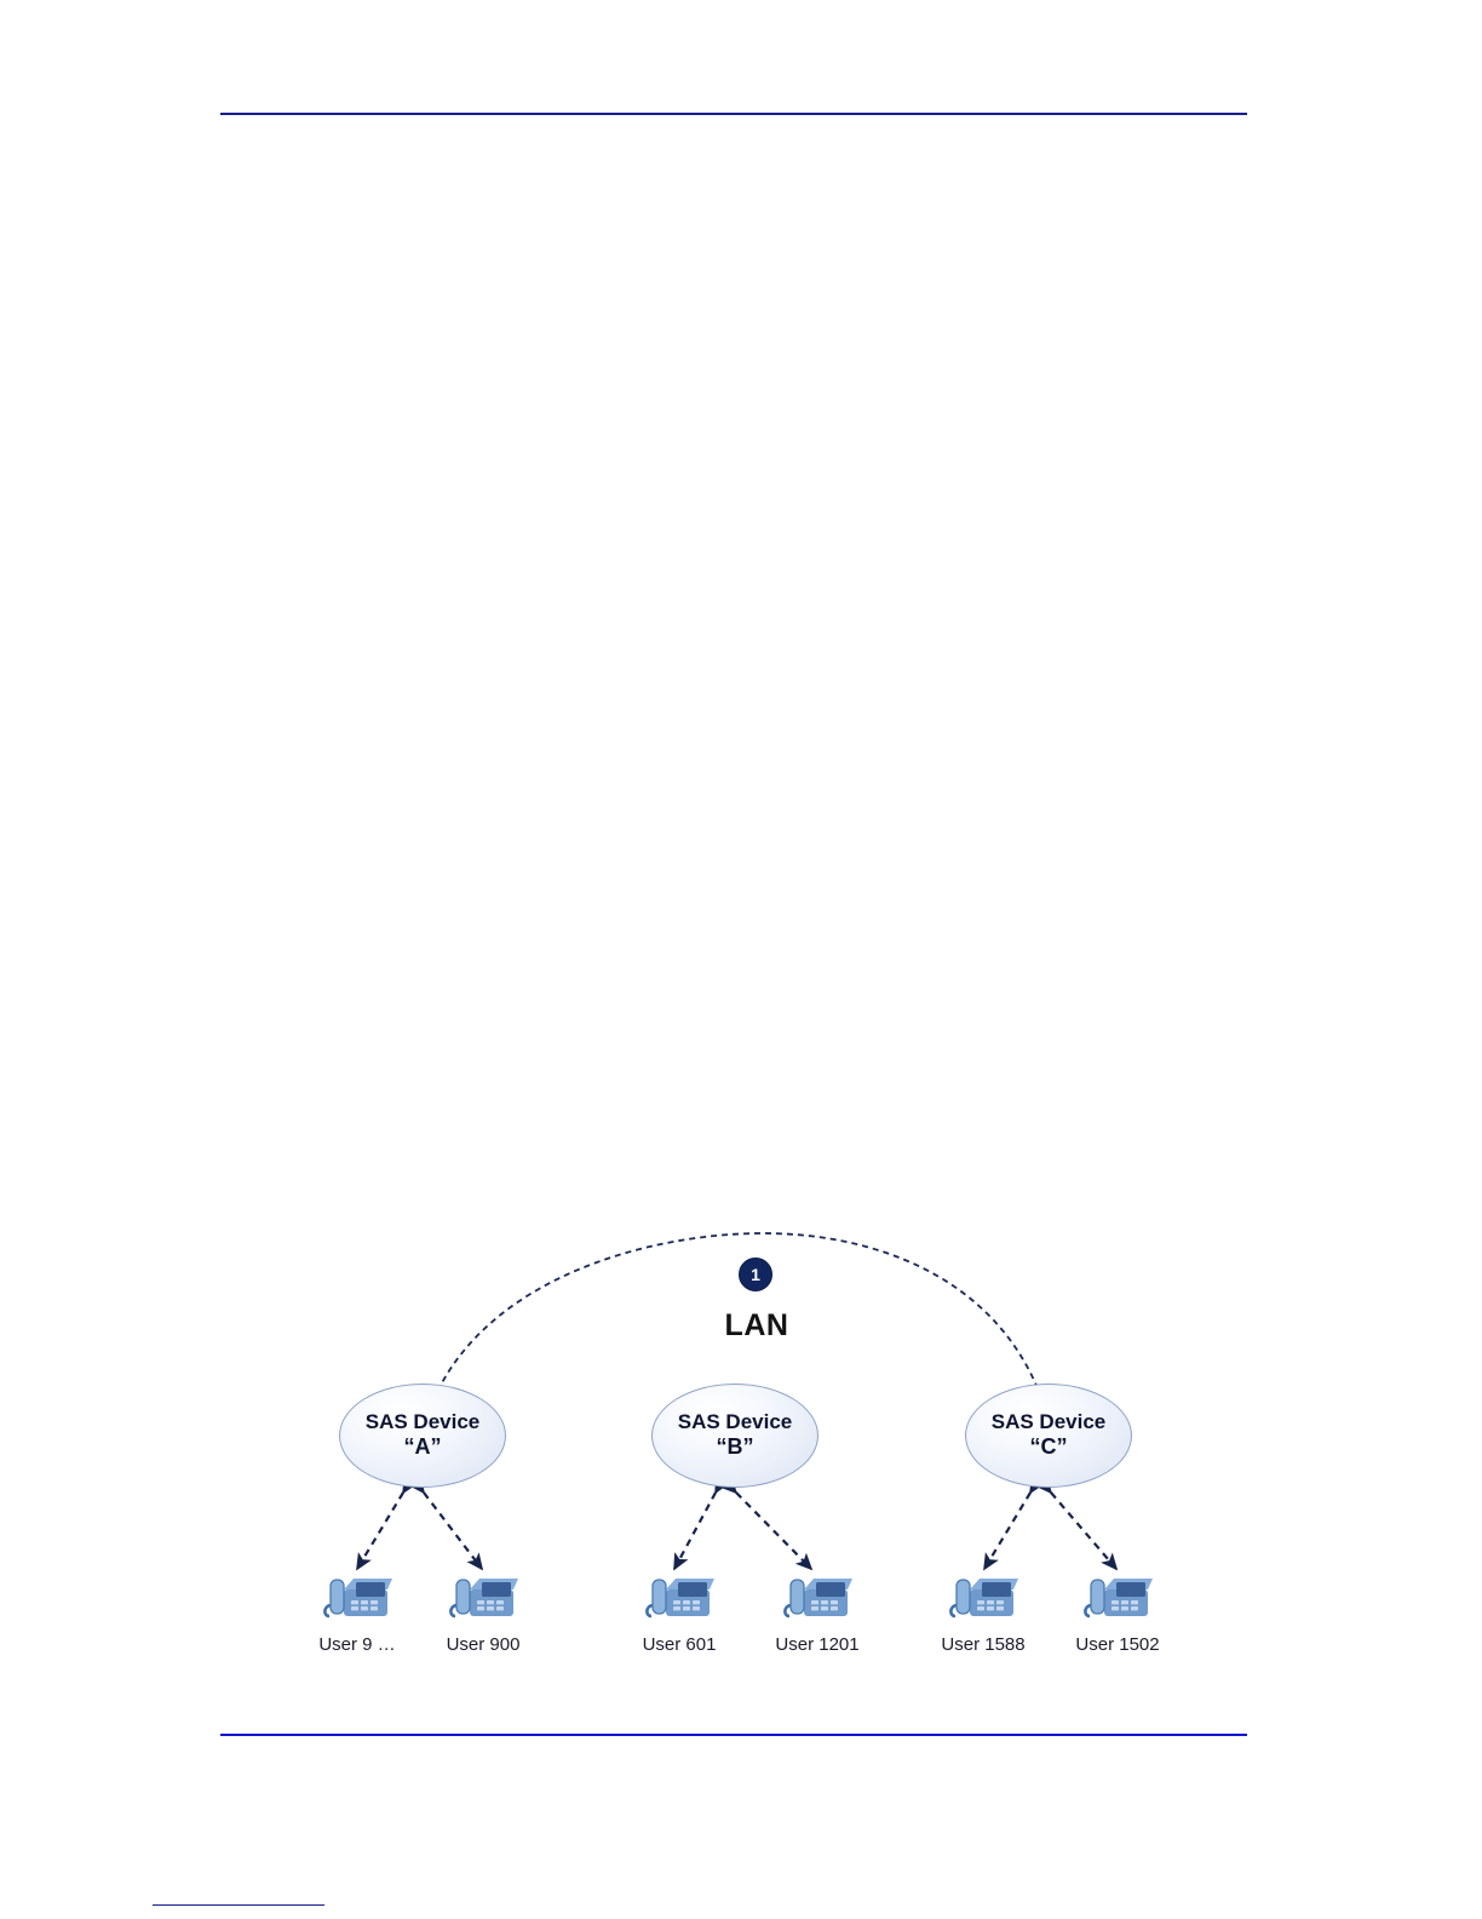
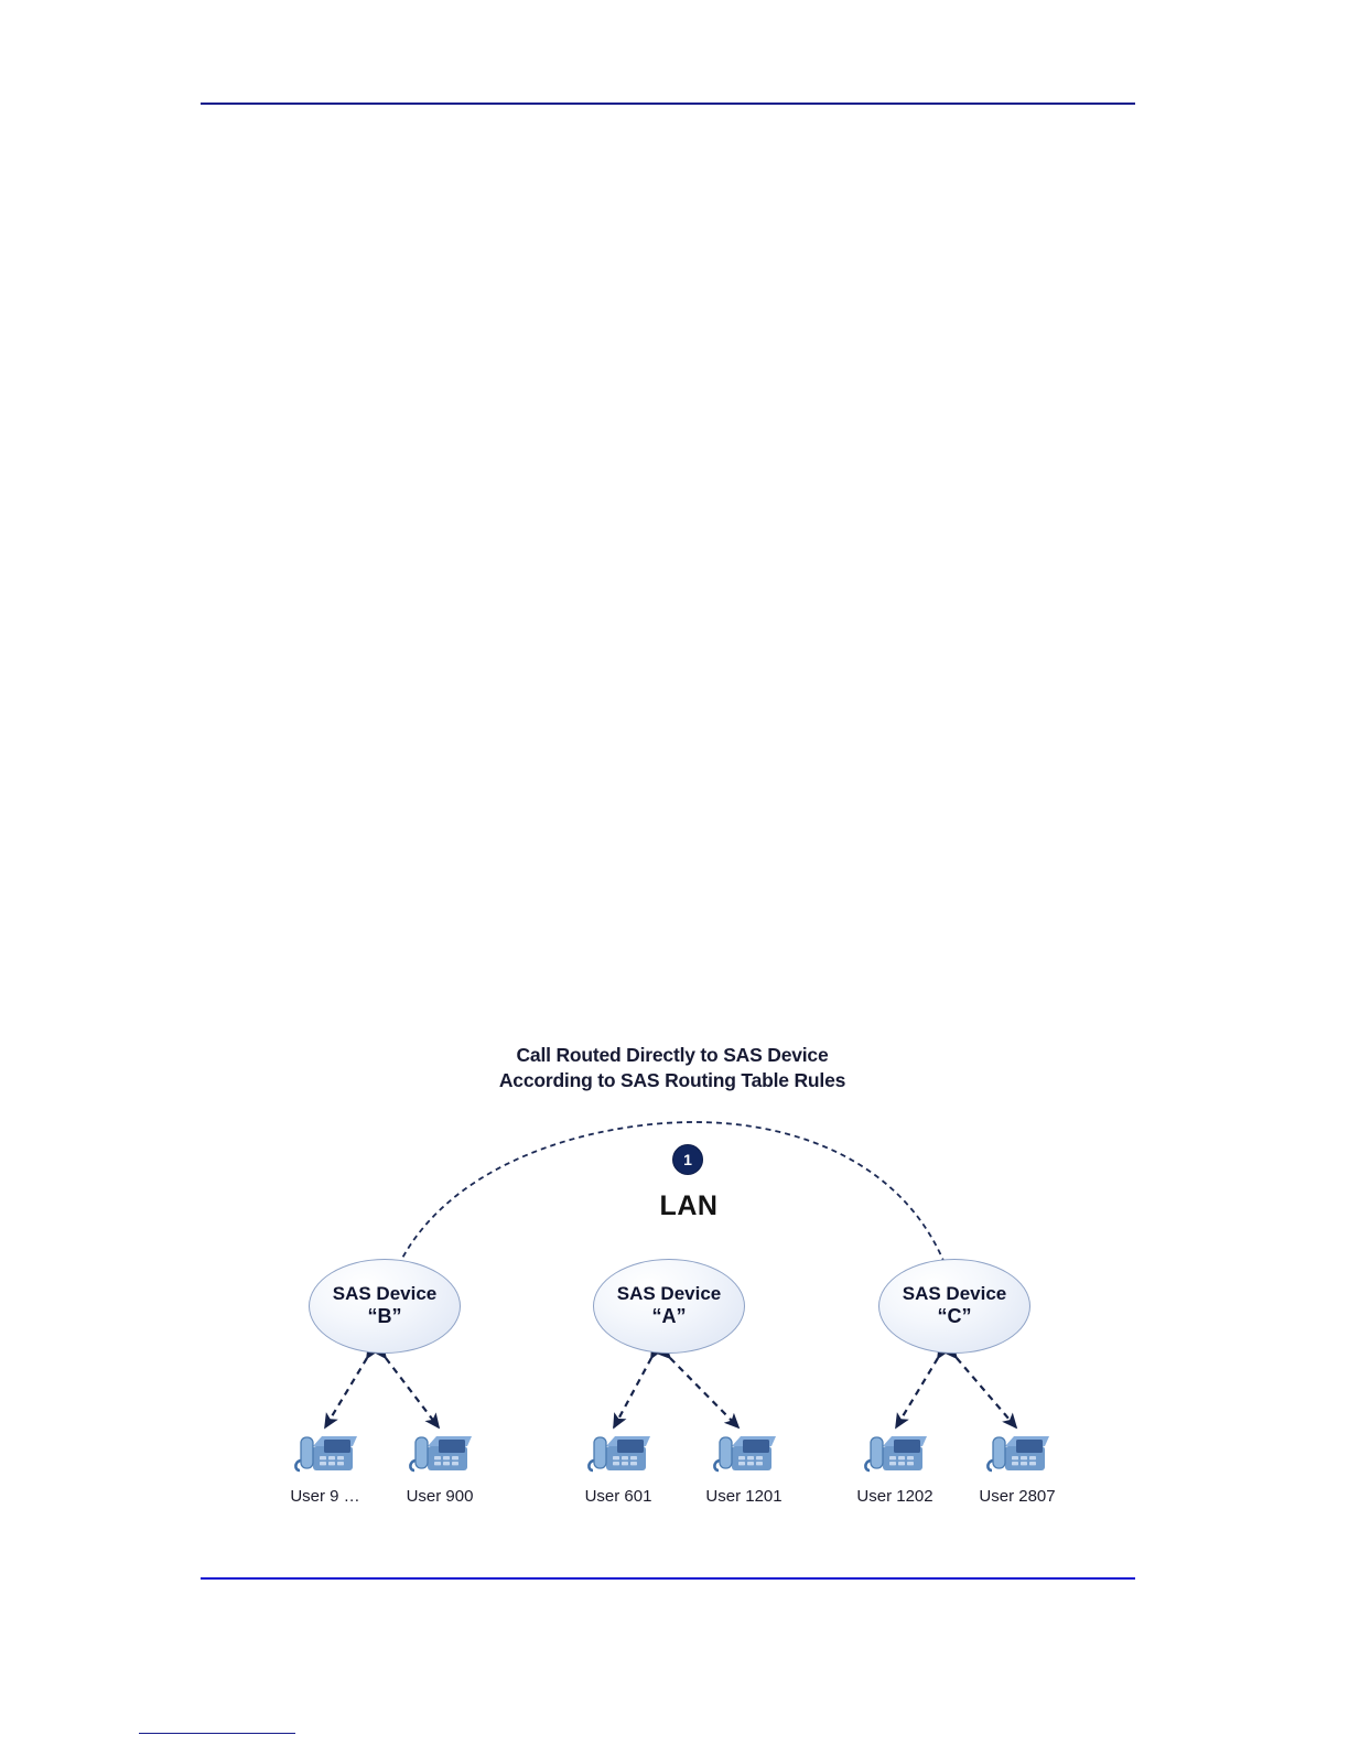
+ Call Routed Directly to SAS Device
+ According to SAS Routing Table Rules
  1
  LAN
  SAS Device
- “A”
+ “B”
  SAS Device
- “B”
+ “A”
  SAS Device
  “C”
  User 9 …
  User 900
  User 601
  User 1201
- User 1588
+ User 1202
- User 1502
+ User 2807
